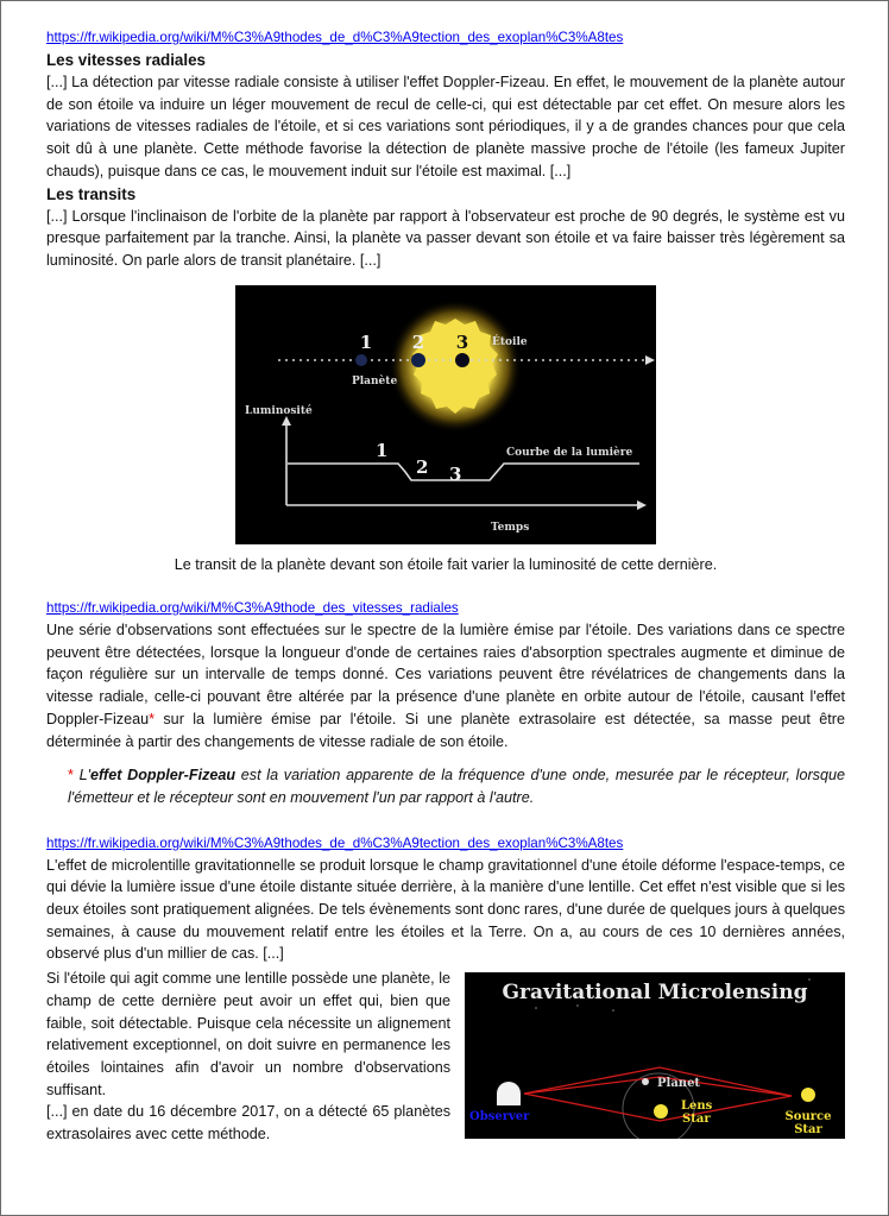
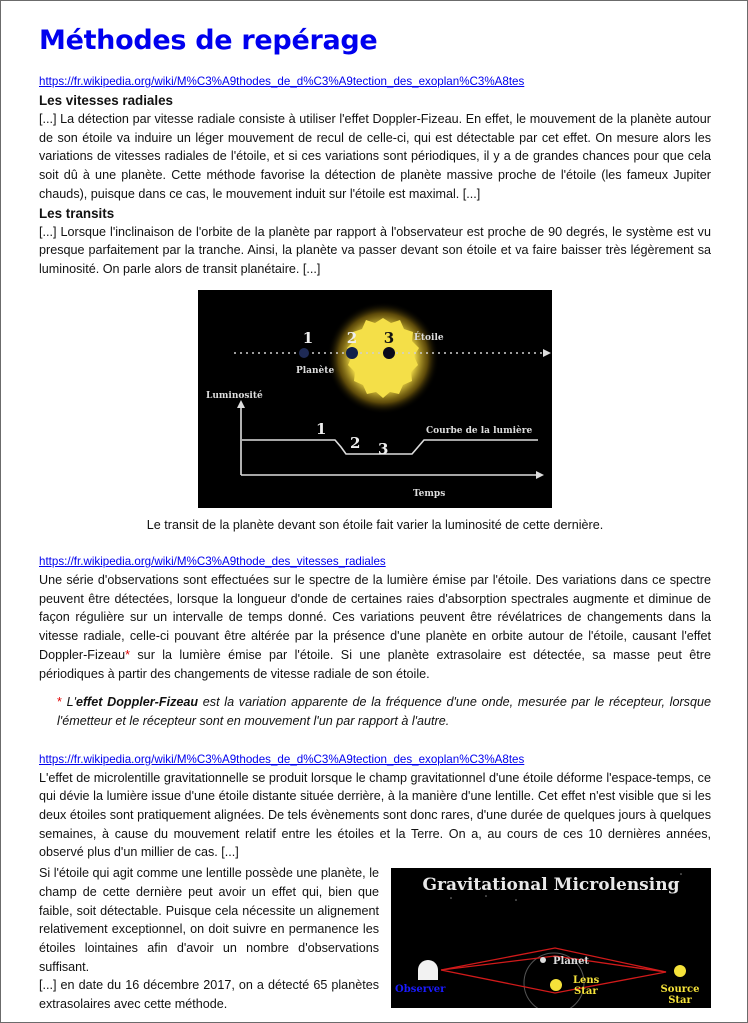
+ Méthodes de repérage
  https://fr.wikipedia.org/wiki/M%C3%A9thodes_de_d%C3%A9tection_des_exoplan%C3%A8tes
  Les vitesses radiales
  [...] La détection par vitesse radiale consiste à utiliser l'effet Doppler-Fizeau. En effet, le mouvement de la planète autour de son étoile va induire un léger mouvement de recul de celle-ci, qui est détectable par cet effet. On mesure alors les variations de vitesses radiales de l'étoile, et si ces variations sont périodiques, il y a de grandes chances pour que cela soit dû à une planète. Cette méthode favorise la détection de planète massive proche de l'étoile (les fameux Jupiter chauds), puisque dans ce cas, le mouvement induit sur l'étoile est maximal. [...]
  Les transits
  [...] Lorsque l'inclinaison de l'orbite de la planète par rapport à l'observateur est proche de 90 degrés, le système est vu presque parfaitement par la tranche. Ainsi, la planète va passer devant son étoile et va faire baisser très légèrement sa luminosité. On parle alors de transit planétaire. [...]
  1
  2
  3
  Étoile
  Planète
  Luminosité
  Temps
  1
  2
  3
  Courbe de la lumière
  Le transit de la planète devant son étoile fait varier la luminosité de cette dernière.
  https://fr.wikipedia.org/wiki/M%C3%A9thode_des_vitesses_radiales
- Une série d'observations sont effectuées sur le spectre de la lumière émise par l'étoile. Des variations dans ce spectre peuvent être détectées, lorsque la longueur d'onde de certaines raies d'absorption spectrales augmente et diminue de façon régulière sur un intervalle de temps donné. Ces variations peuvent être révélatrices de changements dans la vitesse radiale, celle-ci pouvant être altérée par la présence d'une planète en orbite autour de l'étoile, causant l'effet Doppler-Fizeau* sur la lumière émise par l'étoile. Si une planète extrasolaire est détectée, sa masse peut être déterminée à partir des changements de vitesse radiale de son étoile.
+ Une série d'observations sont effectuées sur le spectre de la lumière émise par l'étoile. Des variations dans ce spectre peuvent être détectées, lorsque la longueur d'onde de certaines raies d'absorption spectrales augmente et diminue de façon régulière sur un intervalle de temps donné. Ces variations peuvent être révélatrices de changements dans la vitesse radiale, celle-ci pouvant être altérée par la présence d'une planète en orbite autour de l'étoile, causant l'effet Doppler-Fizeau* sur la lumière émise par l'étoile. Si une planète extrasolaire est détectée, sa masse peut être périodiques à partir des changements de vitesse radiale de son étoile.
  * L'effet Doppler-Fizeau est la variation apparente de la fréquence d'une onde, mesurée par le récepteur, lorsque l'émetteur et le récepteur sont en mouvement l'un par rapport à l'autre.
  https://fr.wikipedia.org/wiki/M%C3%A9thodes_de_d%C3%A9tection_des_exoplan%C3%A8tes
  L'effet de microlentille gravitationnelle se produit lorsque le champ gravitationnel d'une étoile déforme l'espace-temps, ce qui dévie la lumière issue d'une étoile distante située derrière, à la manière d'une lentille. Cet effet n'est visible que si les deux étoiles sont pratiquement alignées. De tels évènements sont donc rares, d'une durée de quelques jours à quelques semaines, à cause du mouvement relatif entre les étoiles et la Terre. On a, au cours de ces 10 dernières années, observé plus d'un millier de cas. [...]
  Gravitational Microlensing
  Planet
  Lens
  Star
  Source
  Star
  Observer
  Si l'étoile qui agit comme une lentille possède une planète, le champ de cette dernière peut avoir un effet qui, bien que faible, soit détectable. Puisque cela nécessite un alignement relativement exceptionnel, on doit suivre en permanence les étoiles lointaines afin d'avoir un nombre d'observations suffisant.
  [...] en date du 16 décembre 2017, on a détecté 65 planètes extrasolaires avec cette méthode.
